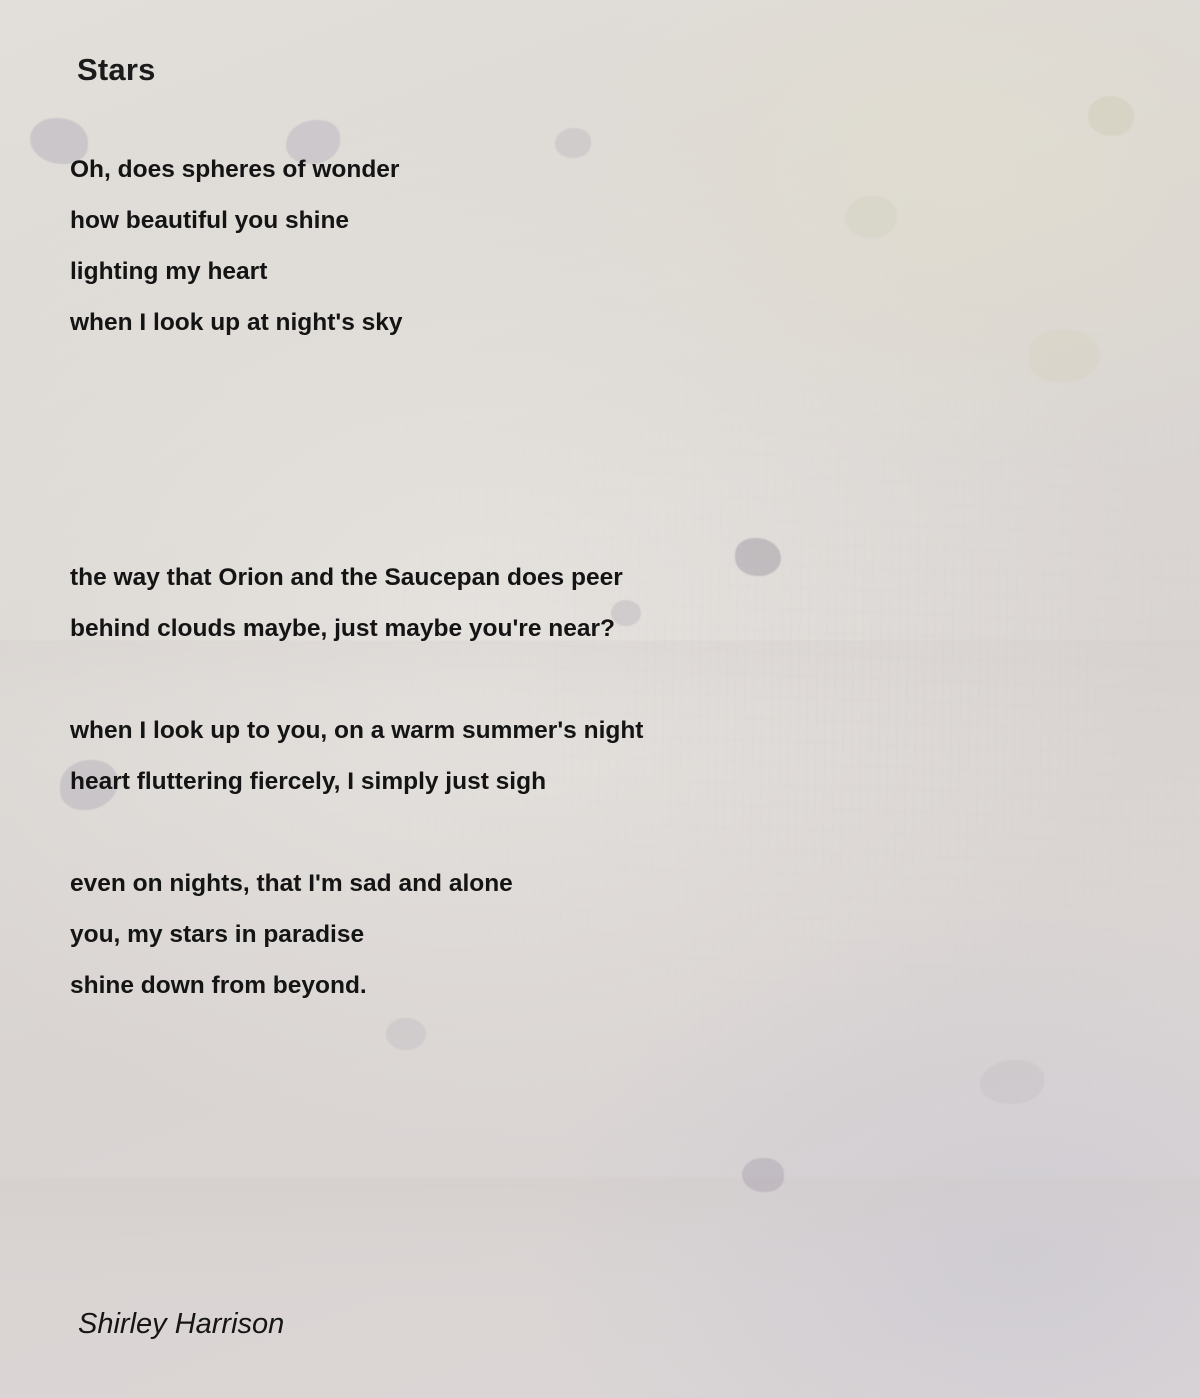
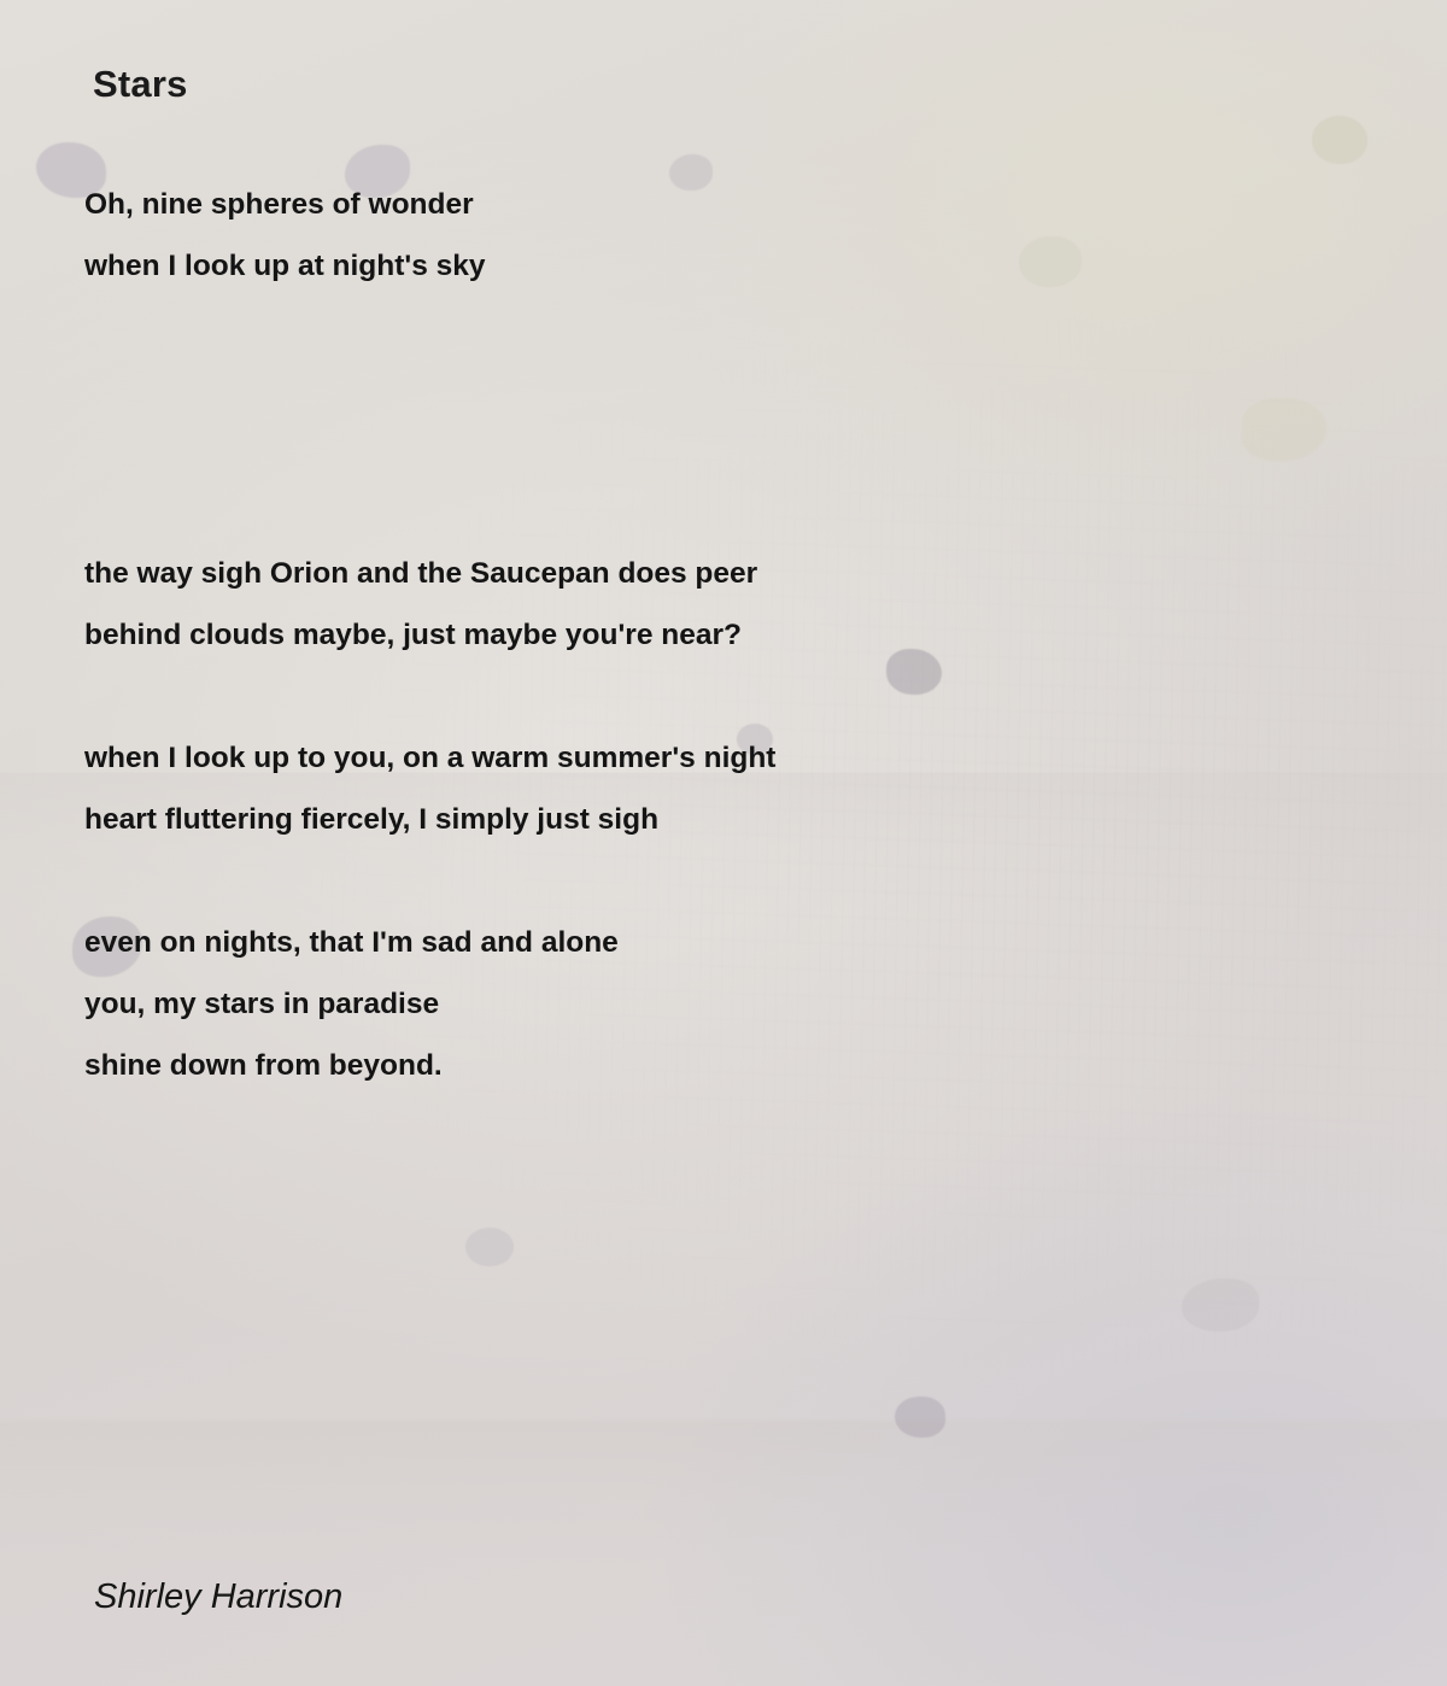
  Stars
- Oh, does spheres of wonder
+ Oh, nine spheres of wonder
- how beautiful you shine
- lighting my heart
  when I look up at night's sky
- the way that Orion and the Saucepan does peer
+ the way sigh Orion and the Saucepan does peer
  behind clouds maybe, just maybe you're near?
  when I look up to you, on a warm summer's night
  heart fluttering fiercely, I simply just sigh
  even on nights, that I'm sad and alone
  you, my stars in paradise
  shine down from beyond.
  Shirley Harrison
